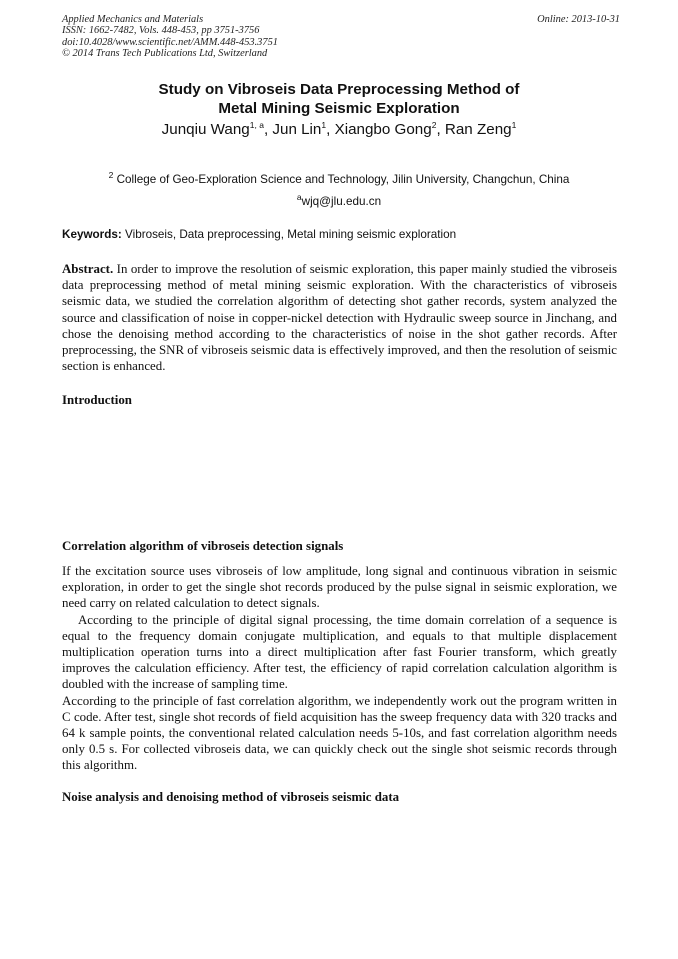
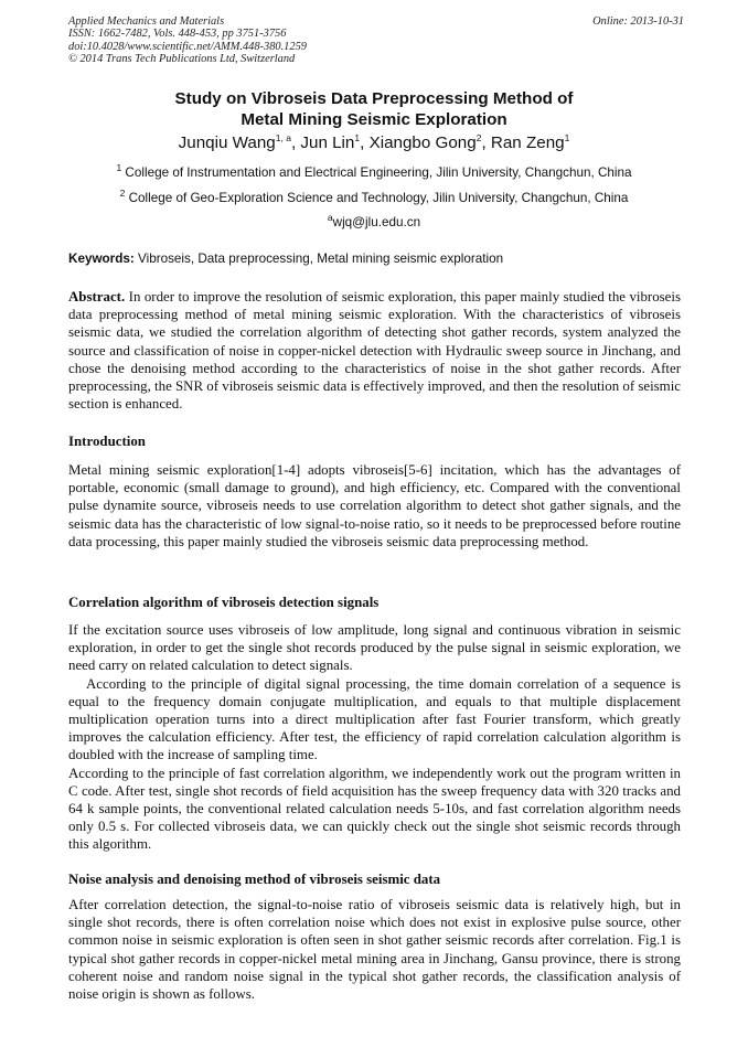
  Applied Mechanics and Materials
  ISSN: 1662-7482, Vols. 448-453, pp 3751-3756
- doi:10.4028/www.scientific.net/AMM.448-453.3751
+ doi:10.4028/www.scientific.net/AMM.448-380.1259
  © 2014 Trans Tech Publications Ltd, Switzerland
  Online: 2013-10-31
  Study on Vibroseis Data Preprocessing Method of
  Metal Mining Seismic Exploration
  Junqiu Wang1, a, Jun Lin1, Xiangbo Gong2, Ran Zeng1
+ 1 College of Instrumentation and Electrical Engineering, Jilin University, Changchun, China
  2 College of Geo-Exploration Science and Technology, Jilin University, Changchun, China
  awjq@jlu.edu.cn
  Keywords: Vibroseis, Data preprocessing, Metal mining seismic exploration
  Abstract. In order to improve the resolution of seismic exploration, this paper mainly studied the vibroseis data preprocessing method of metal mining seismic exploration. With the characteristics of vibroseis seismic data, we studied the correlation algorithm of detecting shot gather records, system analyzed the source and classification of noise in copper-nickel detection with Hydraulic sweep source in Jinchang, and chose the denoising method according to the characteristics of noise in the shot gather records. After preprocessing, the SNR of vibroseis seismic data is effectively improved, and then the resolution of seismic section is enhanced.
  Introduction
+ Metal mining seismic exploration[1-4] adopts vibroseis[5-6] incitation, which has the advantages of portable, economic (small damage to ground), and high efficiency, etc. Compared with the conventional pulse dynamite source, vibroseis needs to use correlation algorithm to detect shot gather signals, and the seismic data has the characteristic of low signal-to-noise ratio, so it needs to be preprocessed before routine data processing, this paper mainly studied the vibroseis seismic data preprocessing method.
  Correlation algorithm of vibroseis detection signals
  If the excitation source uses vibroseis of low amplitude, long signal and continuous vibration in seismic exploration, in order to get the single shot records produced by the pulse signal in seismic exploration, we need carry on related calculation to detect signals.
  According to the principle of digital signal processing, the time domain correlation of a sequence is equal to the frequency domain conjugate multiplication, and equals to that multiple displacement multiplication operation turns into a direct multiplication after fast Fourier transform, which greatly improves the calculation efficiency. After test, the efficiency of rapid correlation calculation algorithm is doubled with the increase of sampling time.
  According to the principle of fast correlation algorithm, we independently work out the program written in C code. After test, single shot records of field acquisition has the sweep frequency data with 320 tracks and 64 k sample points, the conventional related calculation needs 5-10s, and fast correlation algorithm needs only 0.5 s. For collected vibroseis data, we can quickly check out the single shot seismic records through this algorithm.
  Noise analysis and denoising method of vibroseis seismic data
+ After correlation detection, the signal-to-noise ratio of vibroseis seismic data is relatively high, but in single shot records, there is often correlation noise which does not exist in explosive pulse source, other common noise in seismic exploration is often seen in shot gather seismic records after correlation. Fig.1 is typical shot gather records in copper-nickel metal mining area in Jinchang, Gansu province, there is strong coherent noise and random noise signal in the typical shot gather records, the classification analysis of noise origin is shown as follows.
